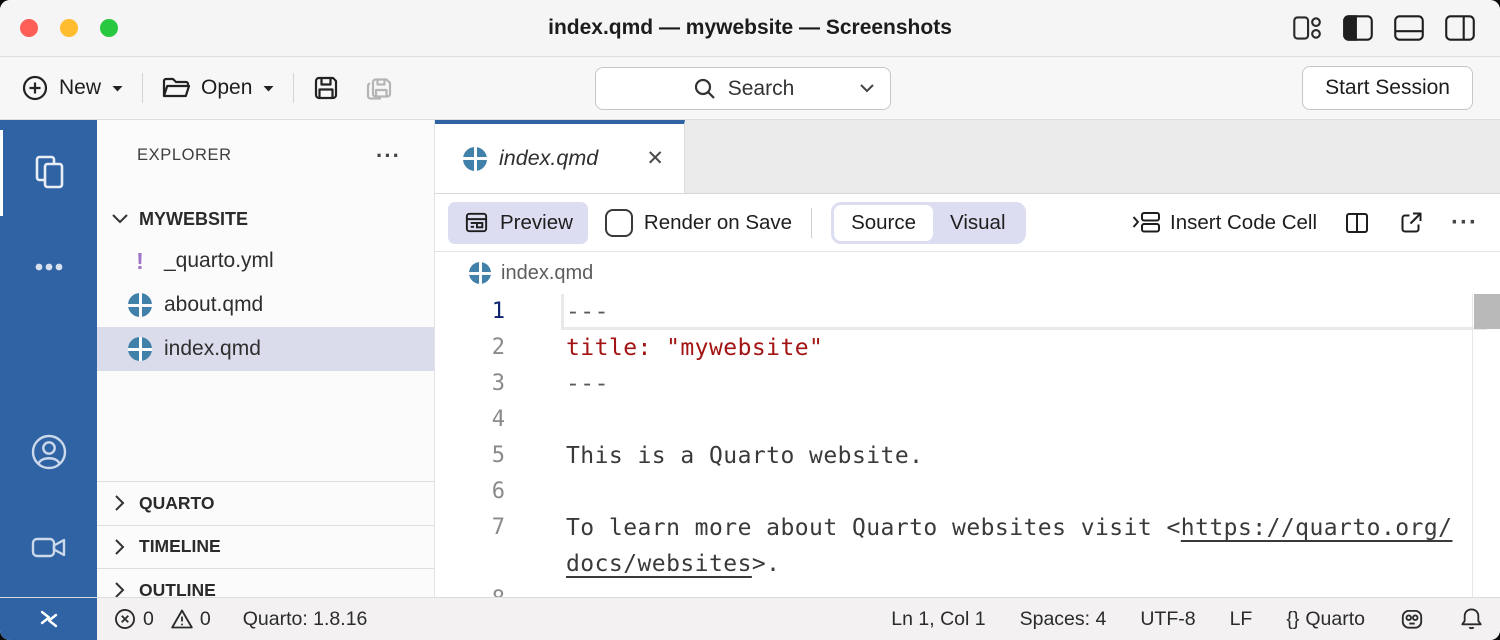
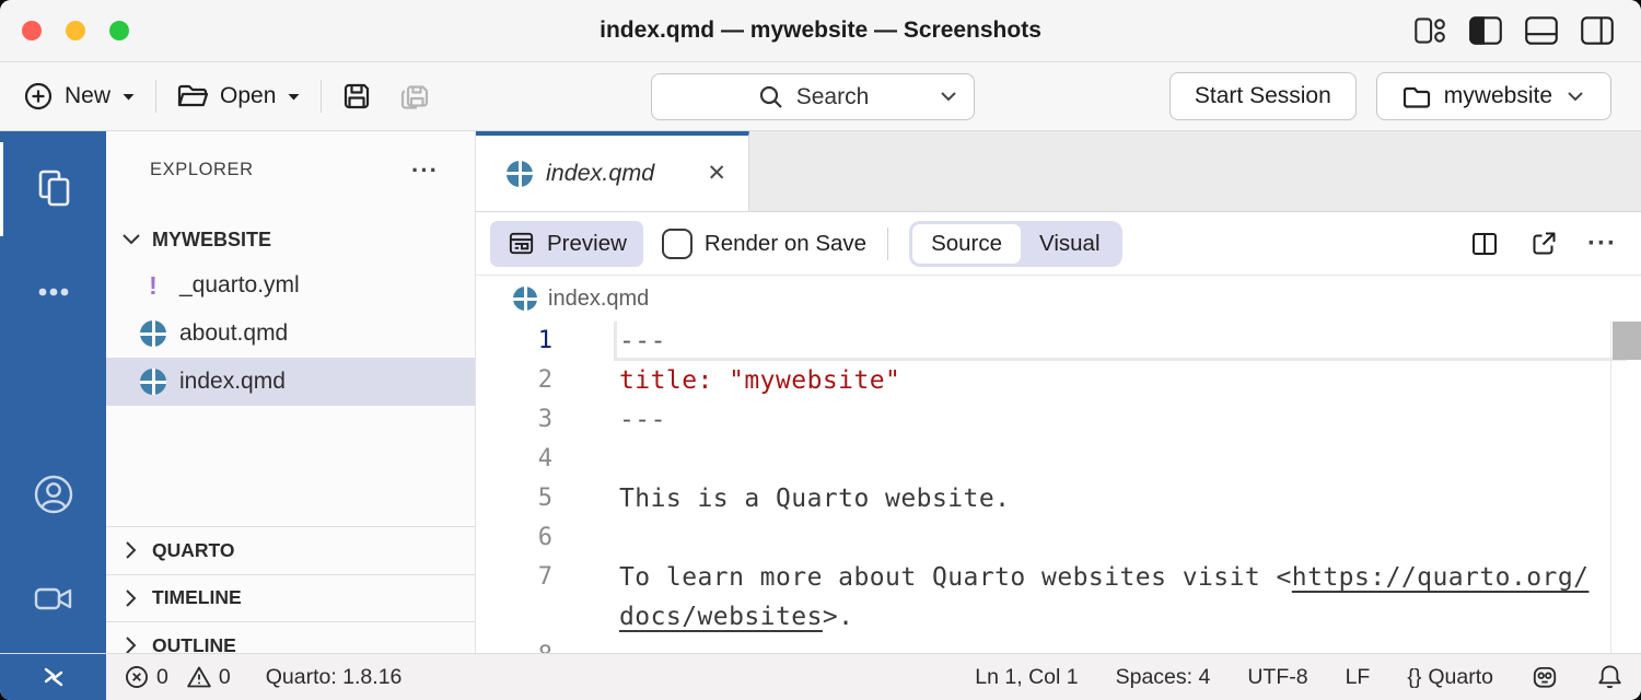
  index.qmd — mywebsite — Screenshots
  New
  Open
  Search
  Start Session
+ mywebsite
  EXPLORER
  ···
  MYWEBSITE
  !
  _quarto.yml
  about.qmd
  index.qmd
  QUARTO
  TIMELINE
  OUTLINE
  index.qmd
  ✕
  Preview
  Render on Save
  Source
  Visual
- Insert Code Cell
  ···
  index.qmd
  1
  ---
  2
  title: "mywebsite"
  3
  ---
  4
  5
  This is a Quarto website.
  6
  7
  To learn more about Quarto websites visit <https://quarto.org/
  docs/websites>.
  0
  0
  Quarto: 1.8.16
  Ln 1, Col 1
  Spaces: 4
  UTF-8
  LF
  {}
  Quarto
